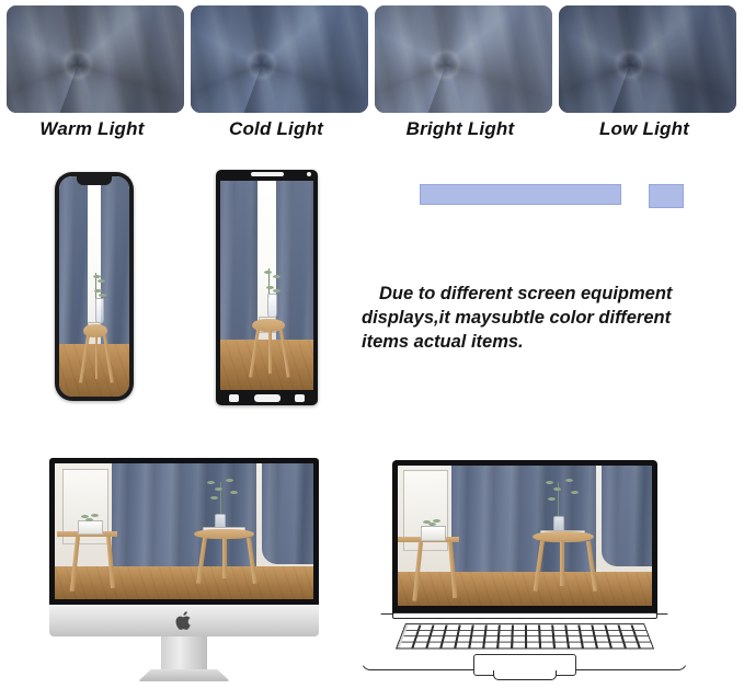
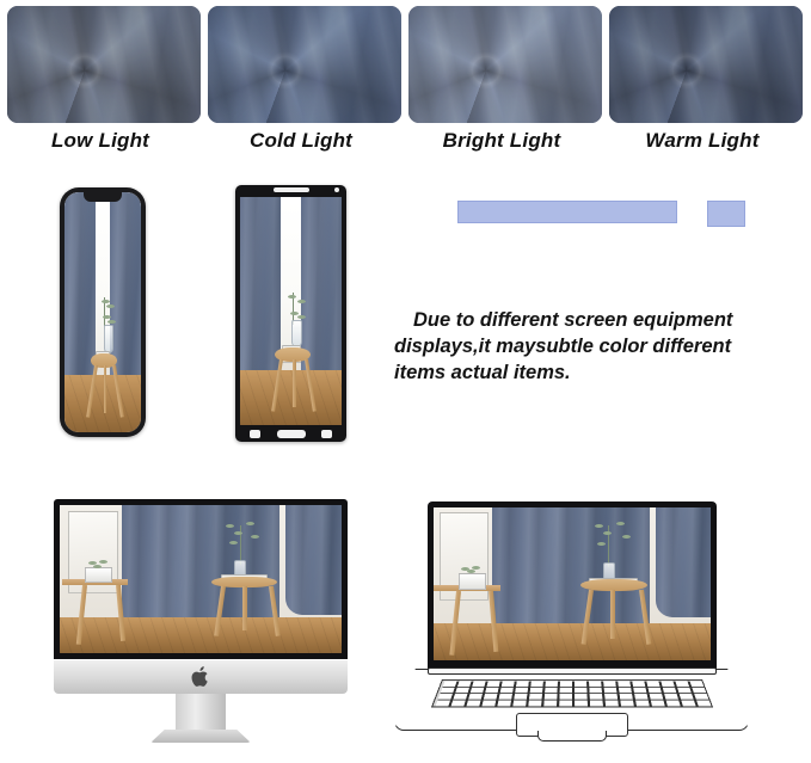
- Warm Light
+ Low Light
  Cold Light
  Bright Light
- Low Light
+ Warm Light
  Due to different screen equipment displays,it maysubtle color different items actual items.
